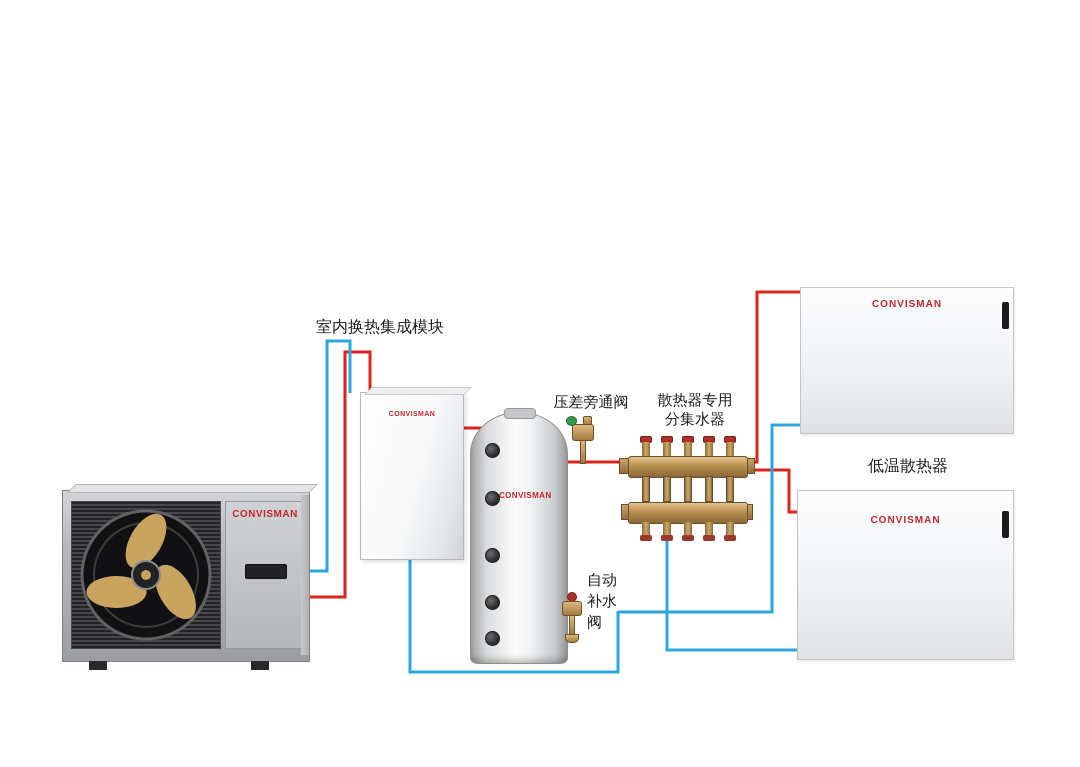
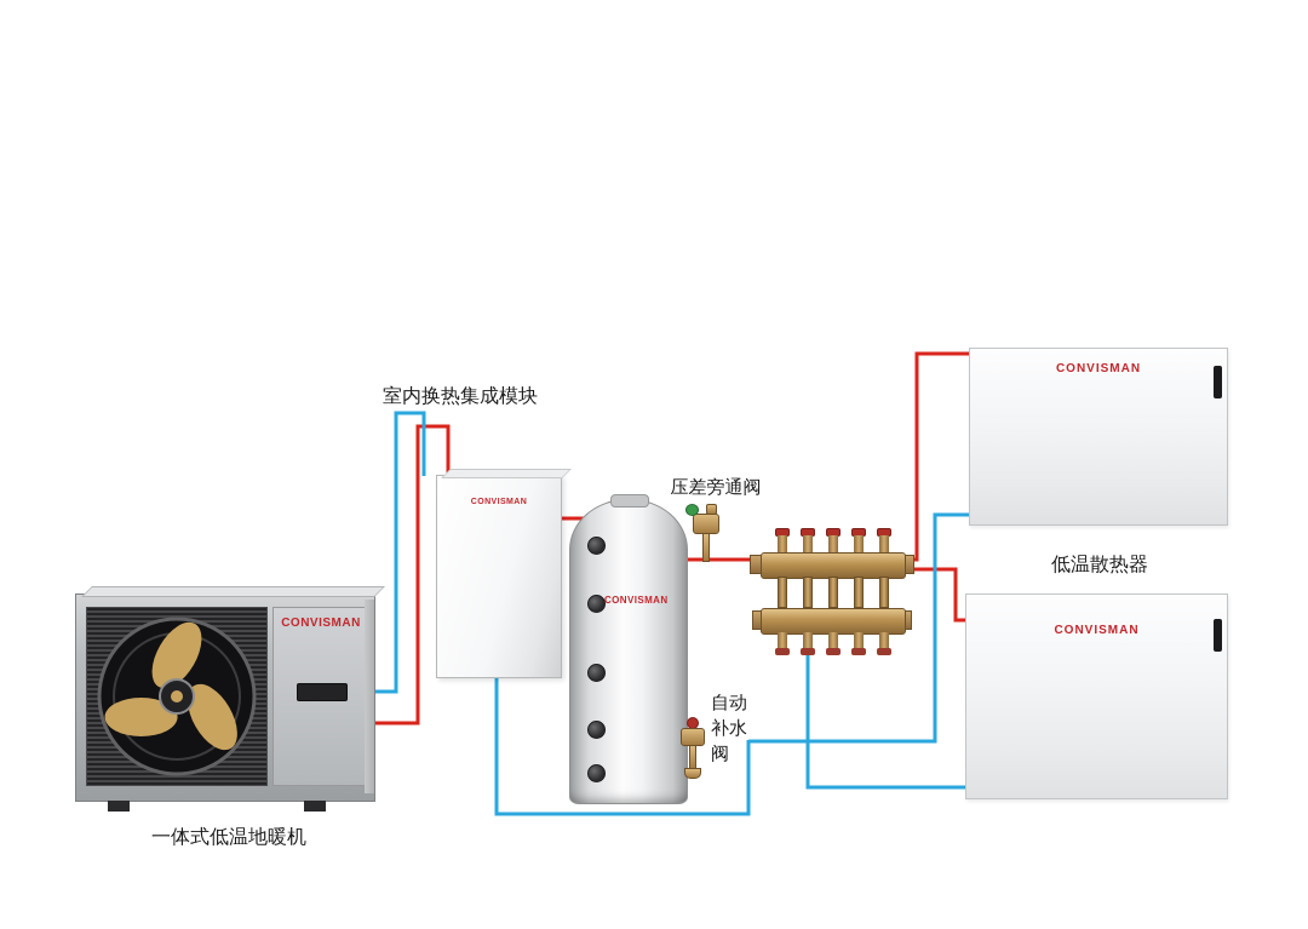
  CONVISMAN
+ 一体式低温地暖机
  室内换热集成模块
  CONVISMAN
  压差旁通阀
- 散热器专用
- 分集水器
  自动
  补水
  阀
  CONVISMAN
  CONVISMAN
  低温散热器
